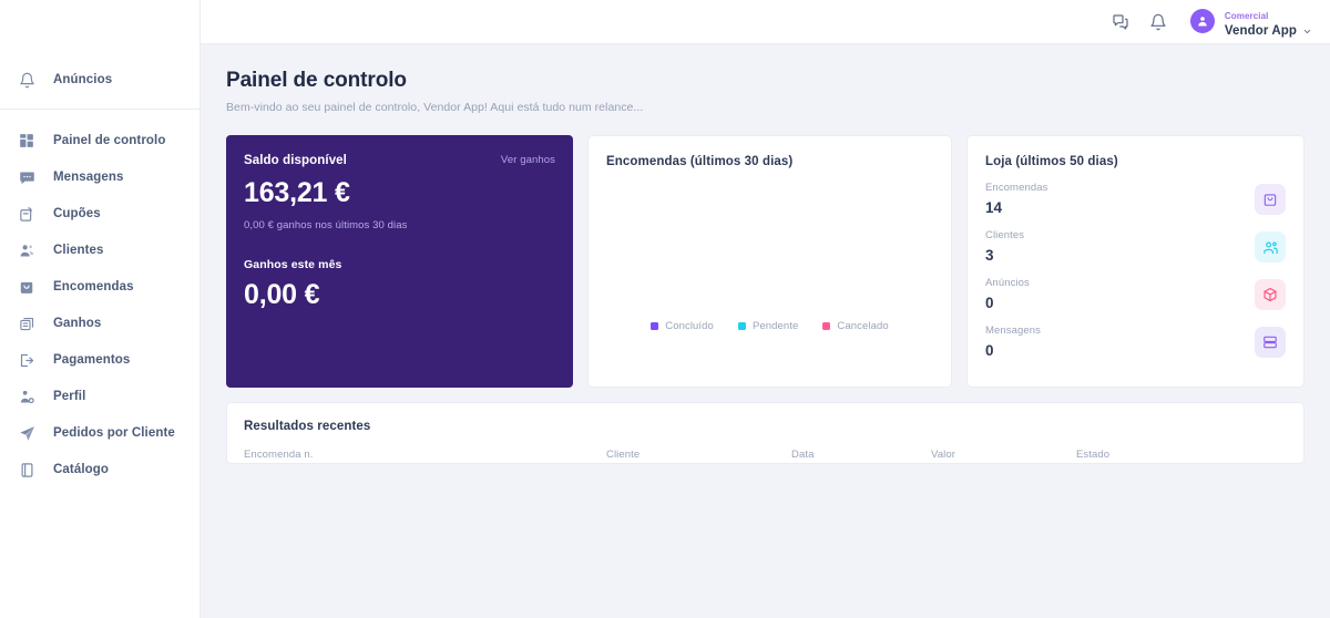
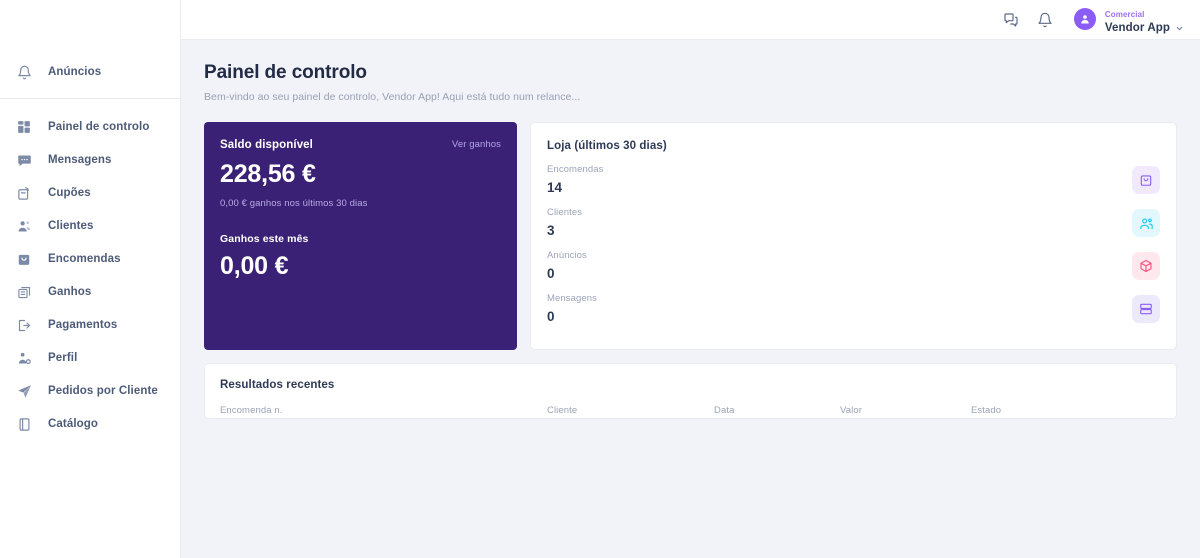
  Anúncios
  Painel de controlo
  Mensagens
  Cupões
  Clientes
  Encomendas
  Ganhos
  Pagamentos
  Perfil
  Pedidos por Cliente
  Catálogo
  Comercial
  Vendor App
  Painel de controlo
  Bem-vindo ao seu painel de controlo, Vendor App! Aqui está tudo num relance...
  Saldo disponível
  Ver ganhos
- 163,21 €
+ 228,56 €
  0,00 € ganhos nos últimos 30 dias
  Ganhos este mês
  0,00 €
- Encomendas (últimos 30 dias)
- Concluído
- Pendente
- Cancelado
- Loja (últimos 50 dias)
+ Loja (últimos 30 dias)
  Encomendas
  14
  Clientes
  3
  Anúncios
  0
  Mensagens
  0
  Resultados recentes
  Encomenda n.
  Cliente
  Data
  Valor
  Estado
